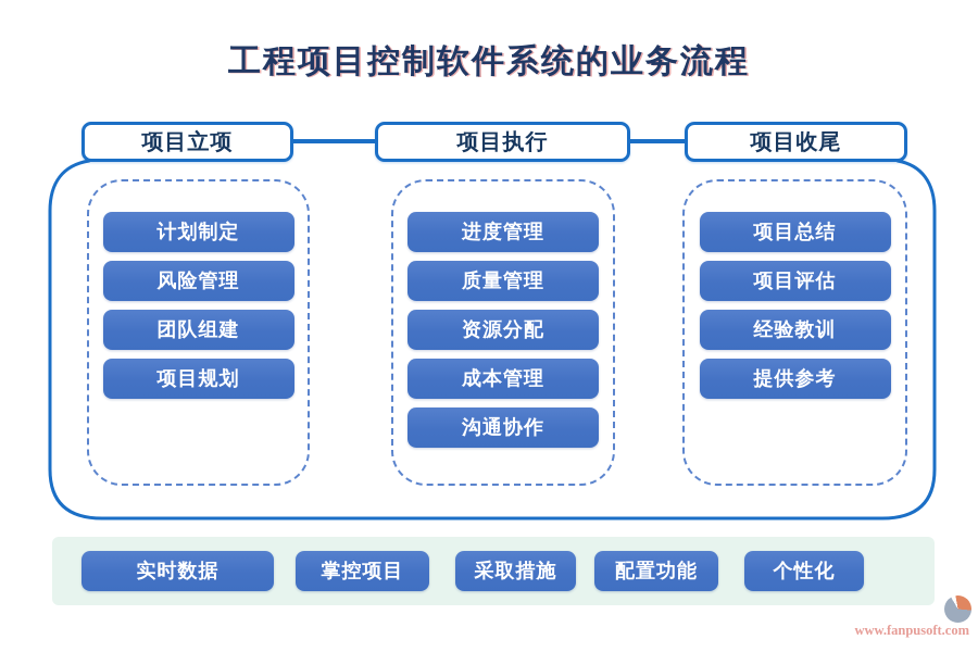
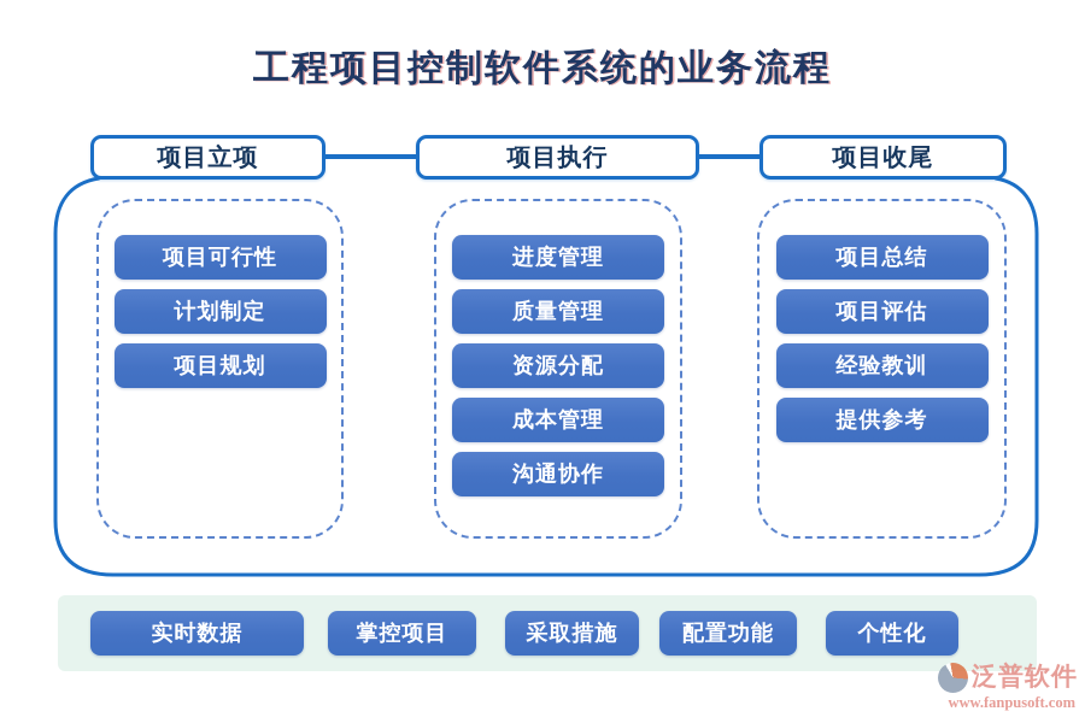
  工程项目控制软件系统的业务流程
  项目立项
  项目执行
  项目收尾
+ 项目可行性
  计划制定
- 风险管理
- 团队组建
  项目规划
  进度管理
  质量管理
  资源分配
  成本管理
  沟通协作
  项目总结
  项目评估
  经验教训
  提供参考
  实时数据
  掌控项目
  采取措施
  配置功能
  个性化
+ 泛普软件
  www.fanpusoft.com
